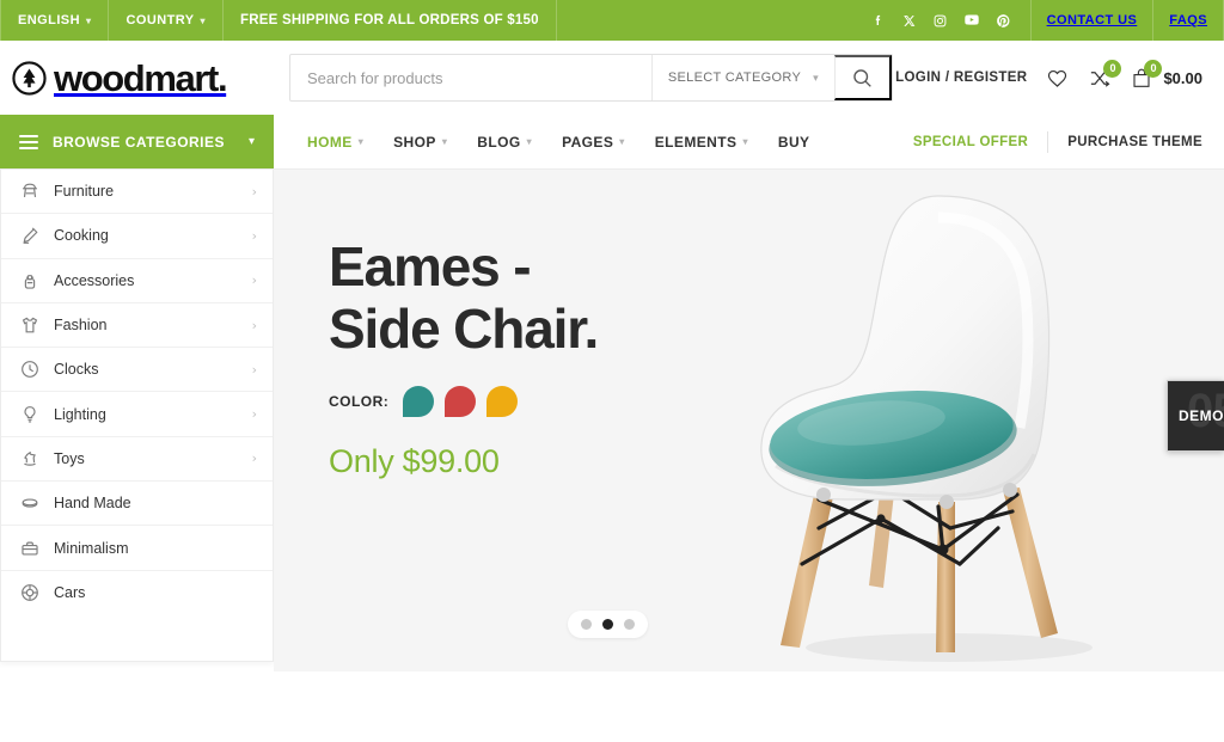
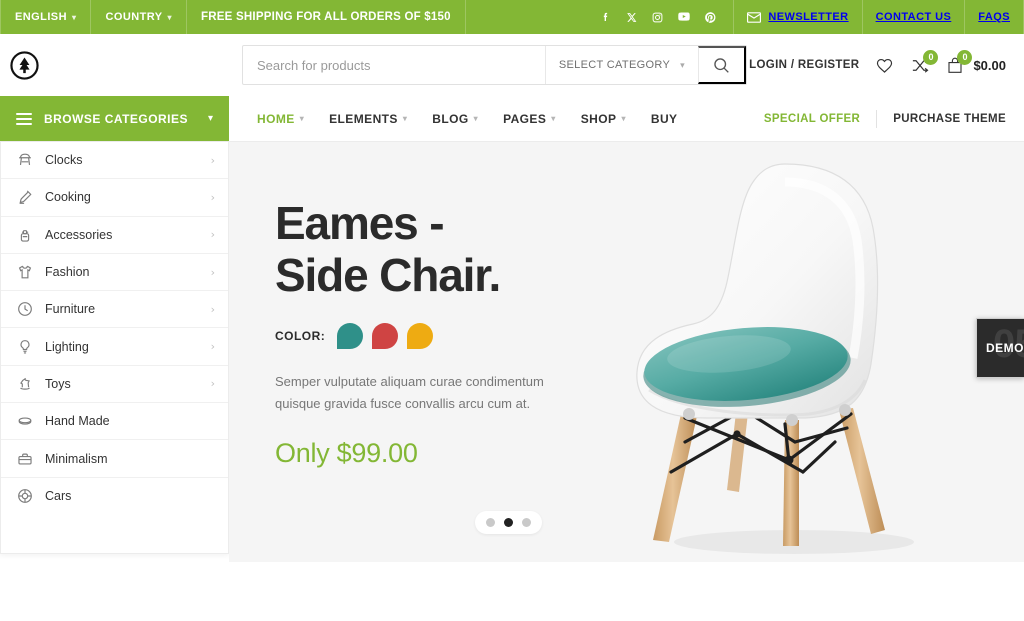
  ENGLISH
  ▾
  COUNTRY
  ▾
  FREE SHIPPING FOR ALL ORDERS OF $150
+ NEWSLETTER
  CONTACT US
  FAQS
- woodmart.
  Search for products
  SELECT CATEGORY
  ▾
  LOGIN / REGISTER
  0
  0
  $0.00
  BROWSE CATEGORIES
  ▾
  HOME
  ▾
- SHOP
+ ELEMENTS
  ▾
  BLOG
  ▾
  PAGES
  ▾
- ELEMENTS
+ SHOP
  ▾
  BUY
  SPECIAL OFFER
  PURCHASE THEME
- Furniture
+ Clocks
  ›
  Cooking
  ›
  Accessories
  ›
  Fashion
  ›
- Clocks
+ Furniture
  ›
  Lighting
  ›
  Toys
  ›
  Hand Made
  Minimalism
  Cars
  Eames -
  Side Chair.
  COLOR:
+ Semper vulputate aliquam curae condimentum quisque gravida fusce convallis arcu cum at.
  Only $99.00
  DEMO
